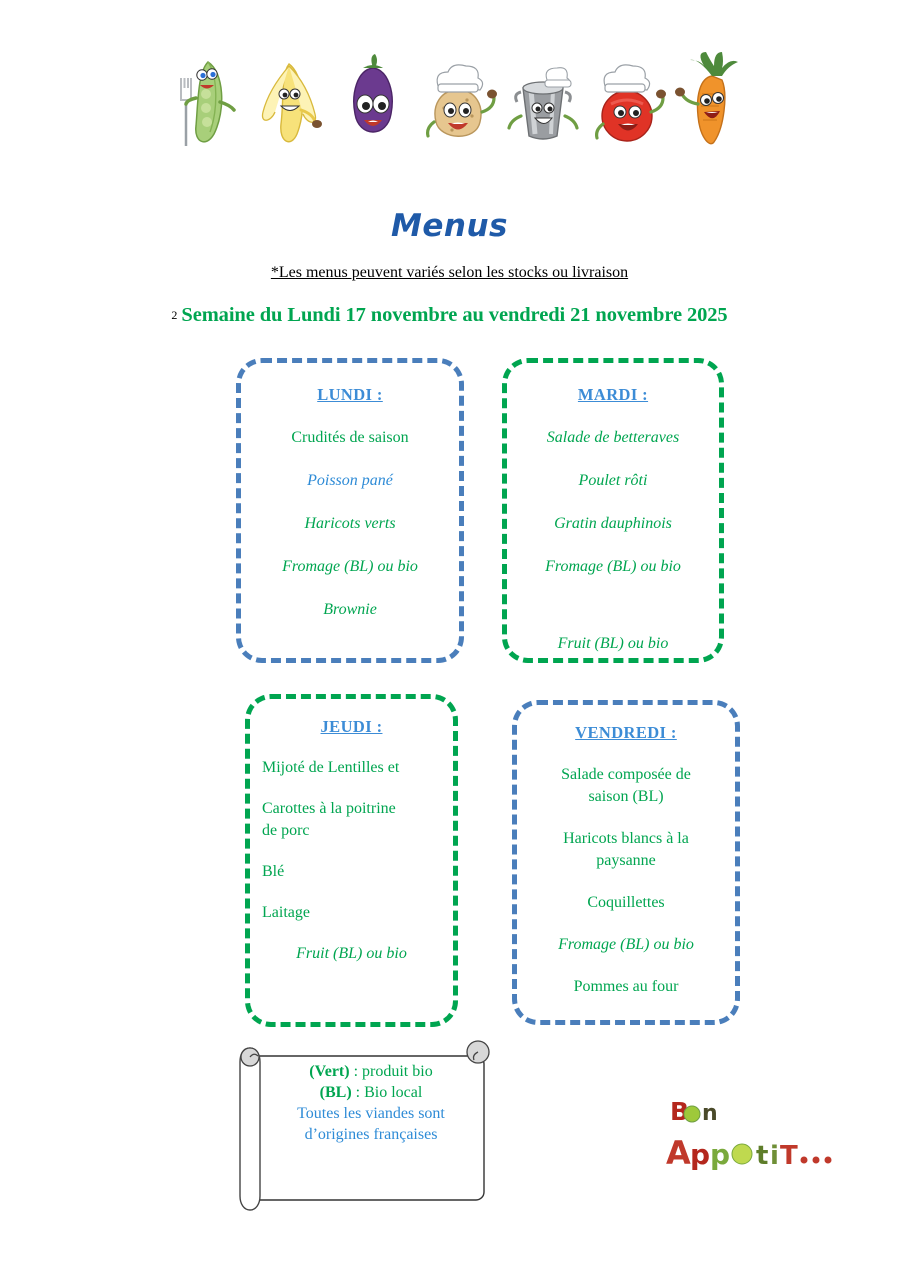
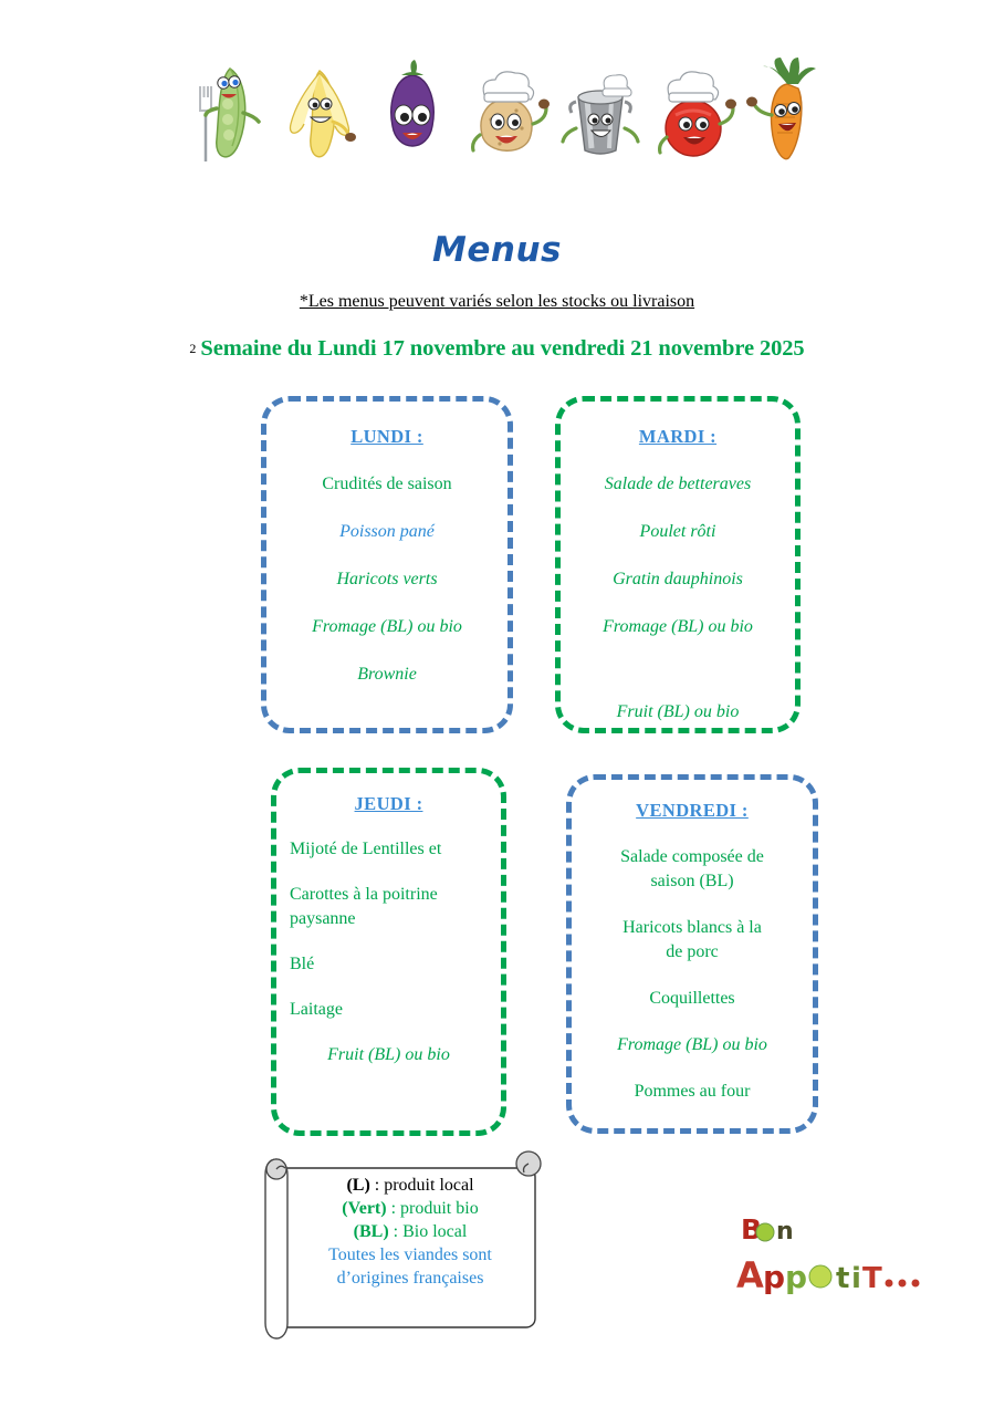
  Menus
  *Les menus peuvent variés selon les stocks ou livraison
  2 Semaine du Lundi 17 novembre au vendredi 21 novembre 2025
  LUNDI :
  Crudités de saison
  Poisson pané
  Haricots verts
  Fromage (BL) ou bio
  Brownie
  MARDI :
  Salade de betteraves
  Poulet rôti
  Gratin dauphinois
  Fromage (BL) ou bio
  Fruit (BL) ou bio
  JEUDI :
  Mijoté de Lentilles et
  Carottes à la poitrine
- de porc
+ paysanne
  Blé
  Laitage
  Fruit (BL) ou bio
  VENDREDI :
  Salade composée de
  saison (BL)
  Haricots blancs à la
- paysanne
+ de porc
  Coquillettes
  Fromage (BL) ou bio
  Pommes au four
+ (L) : produit local
  (Vert) : produit bio
  (BL) : Bio local
  Toutes les viandes sont
  d’origines françaises
  B
  n
  A
  p
  p
  t
  i
  T
